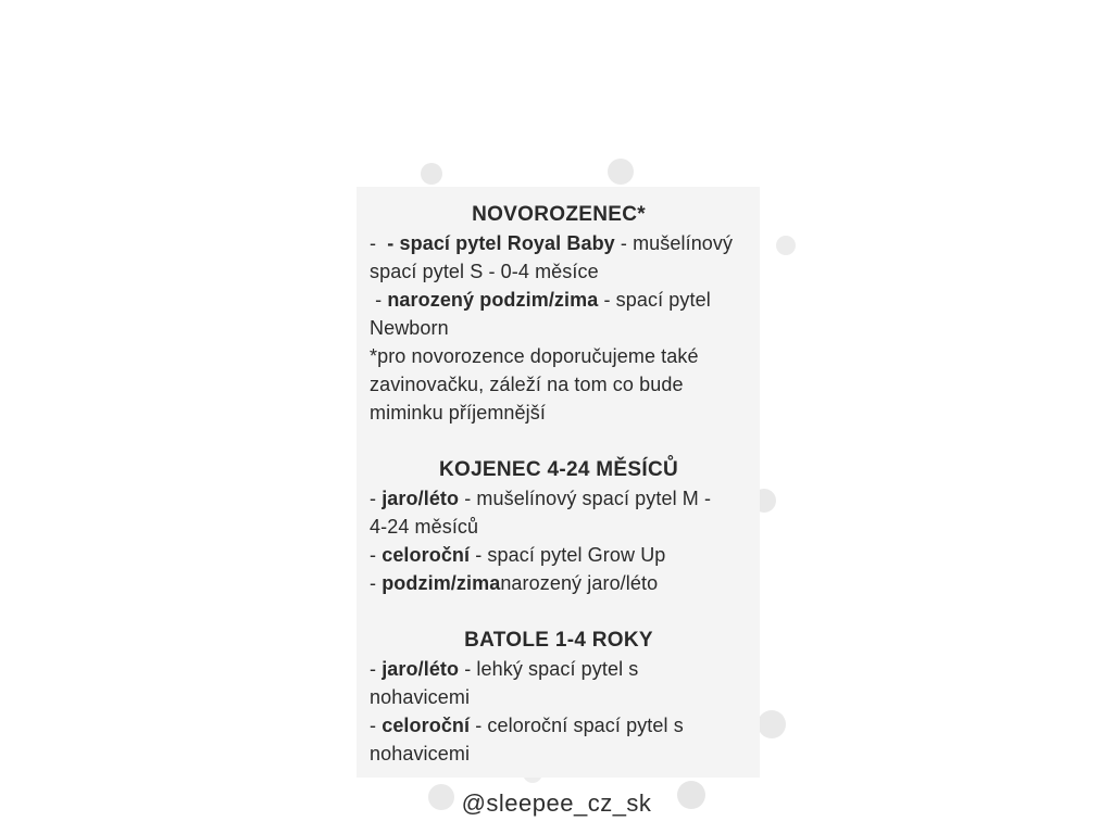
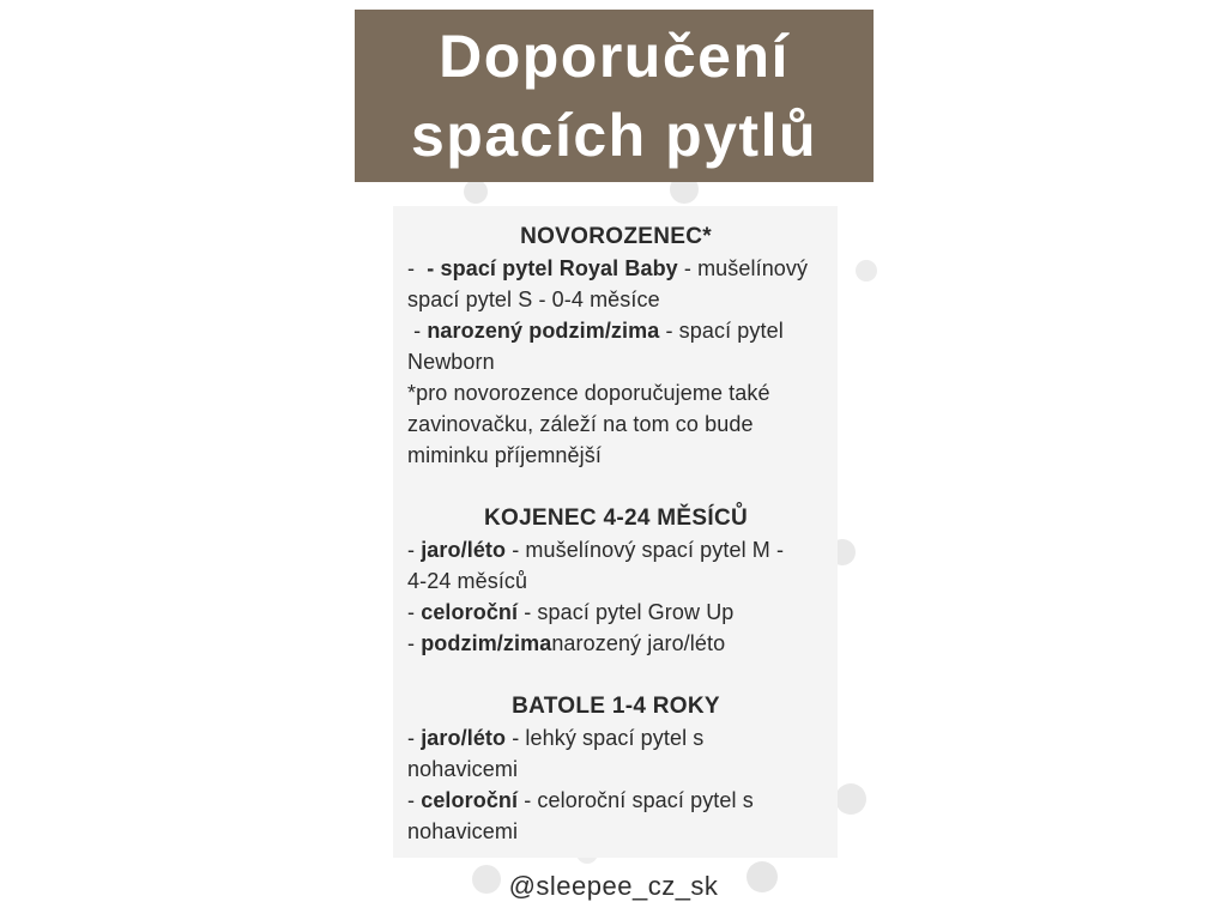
+ Doporučení
+ spacích pytlů
  NOVOROZENEC*
  - - spací pytel Royal Baby - mušelínový
  spací pytel S - 0-4 měsíce
  - narozený podzim/zima - spací pytel
  Newborn
  *pro novorozence doporučujeme také
  zavinovačku, záleží na tom co bude
  miminku příjemnější
  KOJENEC 4-24 MĚSÍCŮ
  - jaro/léto - mušelínový spací pytel M -
  4-24 měsíců
  - celoroční - spací pytel Grow Up
  - podzim/zimanarozený jaro/léto
  BATOLE 1-4 ROKY
  - jaro/léto - lehký spací pytel s
  nohavicemi
  - celoroční - celoroční spací pytel s
  nohavicemi
  @sleepee_cz_sk
